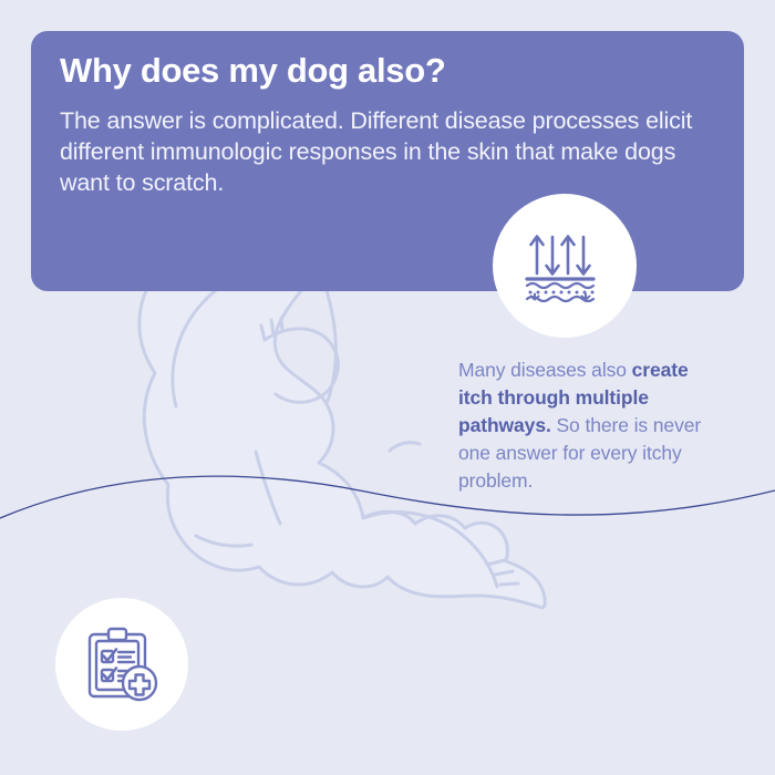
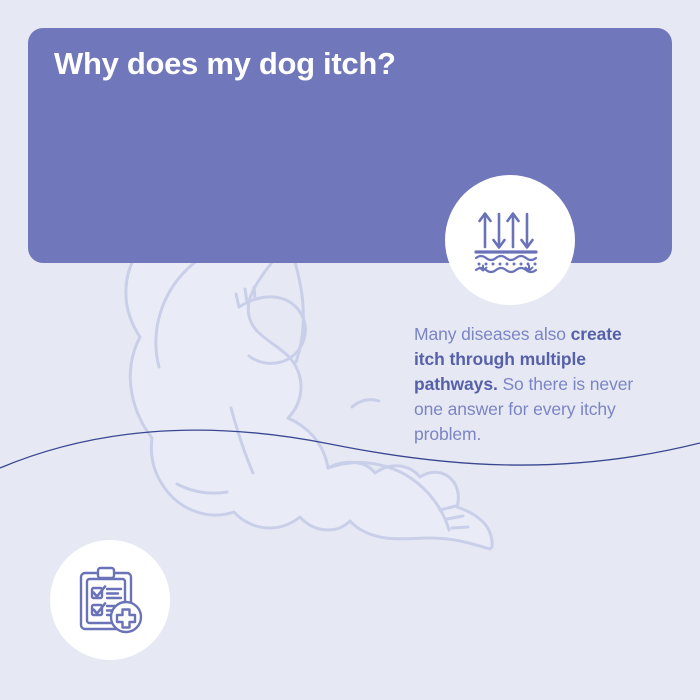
- Why does my dog also?
+ Why does my dog itch?
- The answer is complicated. Different disease processes elicit different immunologic responses in the skin that make dogs want to scratch.
  Many diseases also create itch through multiple pathways. So there is never one answer for every itchy problem.
